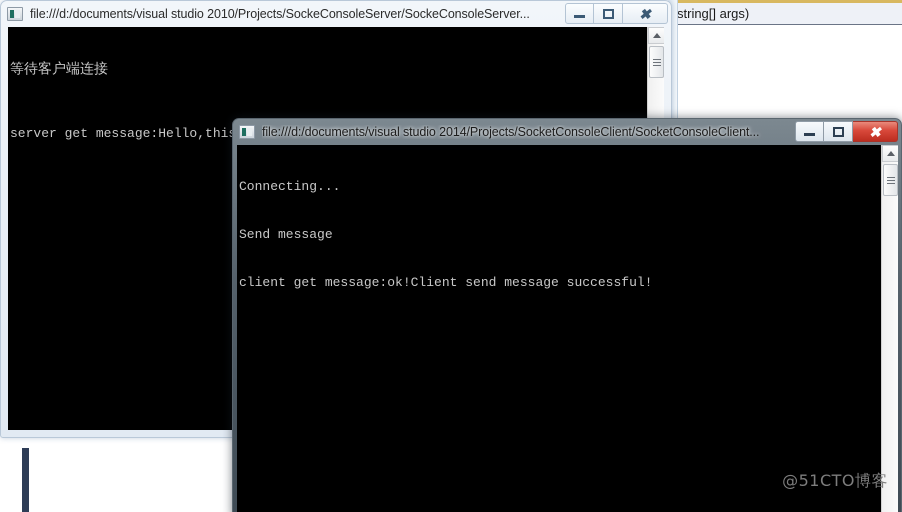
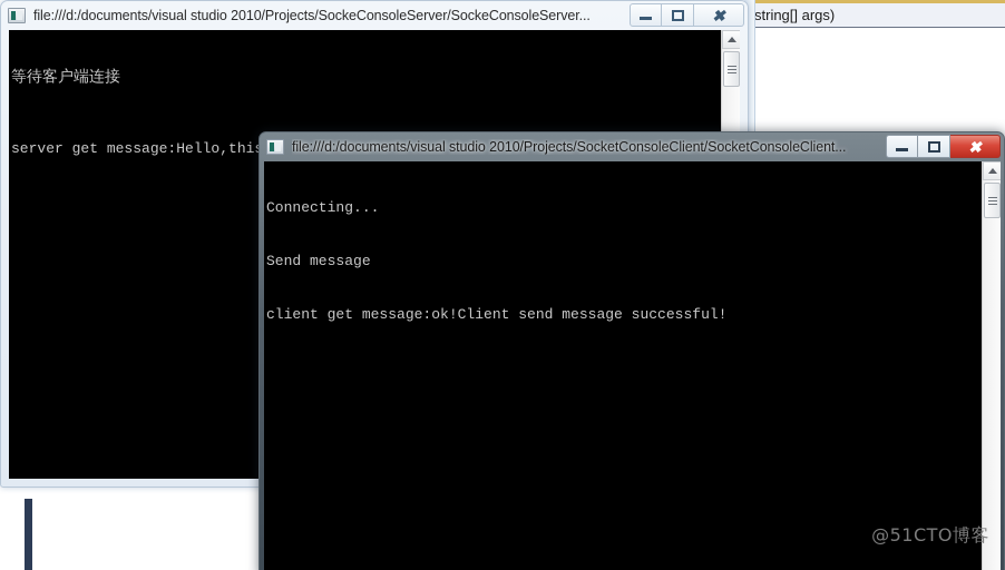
  string[] args)
  file:///d:/documents/visual studio 2010/Projects/SockeConsoleServer/SockeConsoleServer...
  ✖
  等待客户端连接
- file:///d:/documents/visual studio 2014/Projects/SocketConsoleClient/SocketConsoleClient...
+ file:///d:/documents/visual studio 2010/Projects/SocketConsoleClient/SocketConsoleClient...
  ✖
  Connecting...
  Send message
  client get message:ok!Client send message successful!
  @51CTO博客
